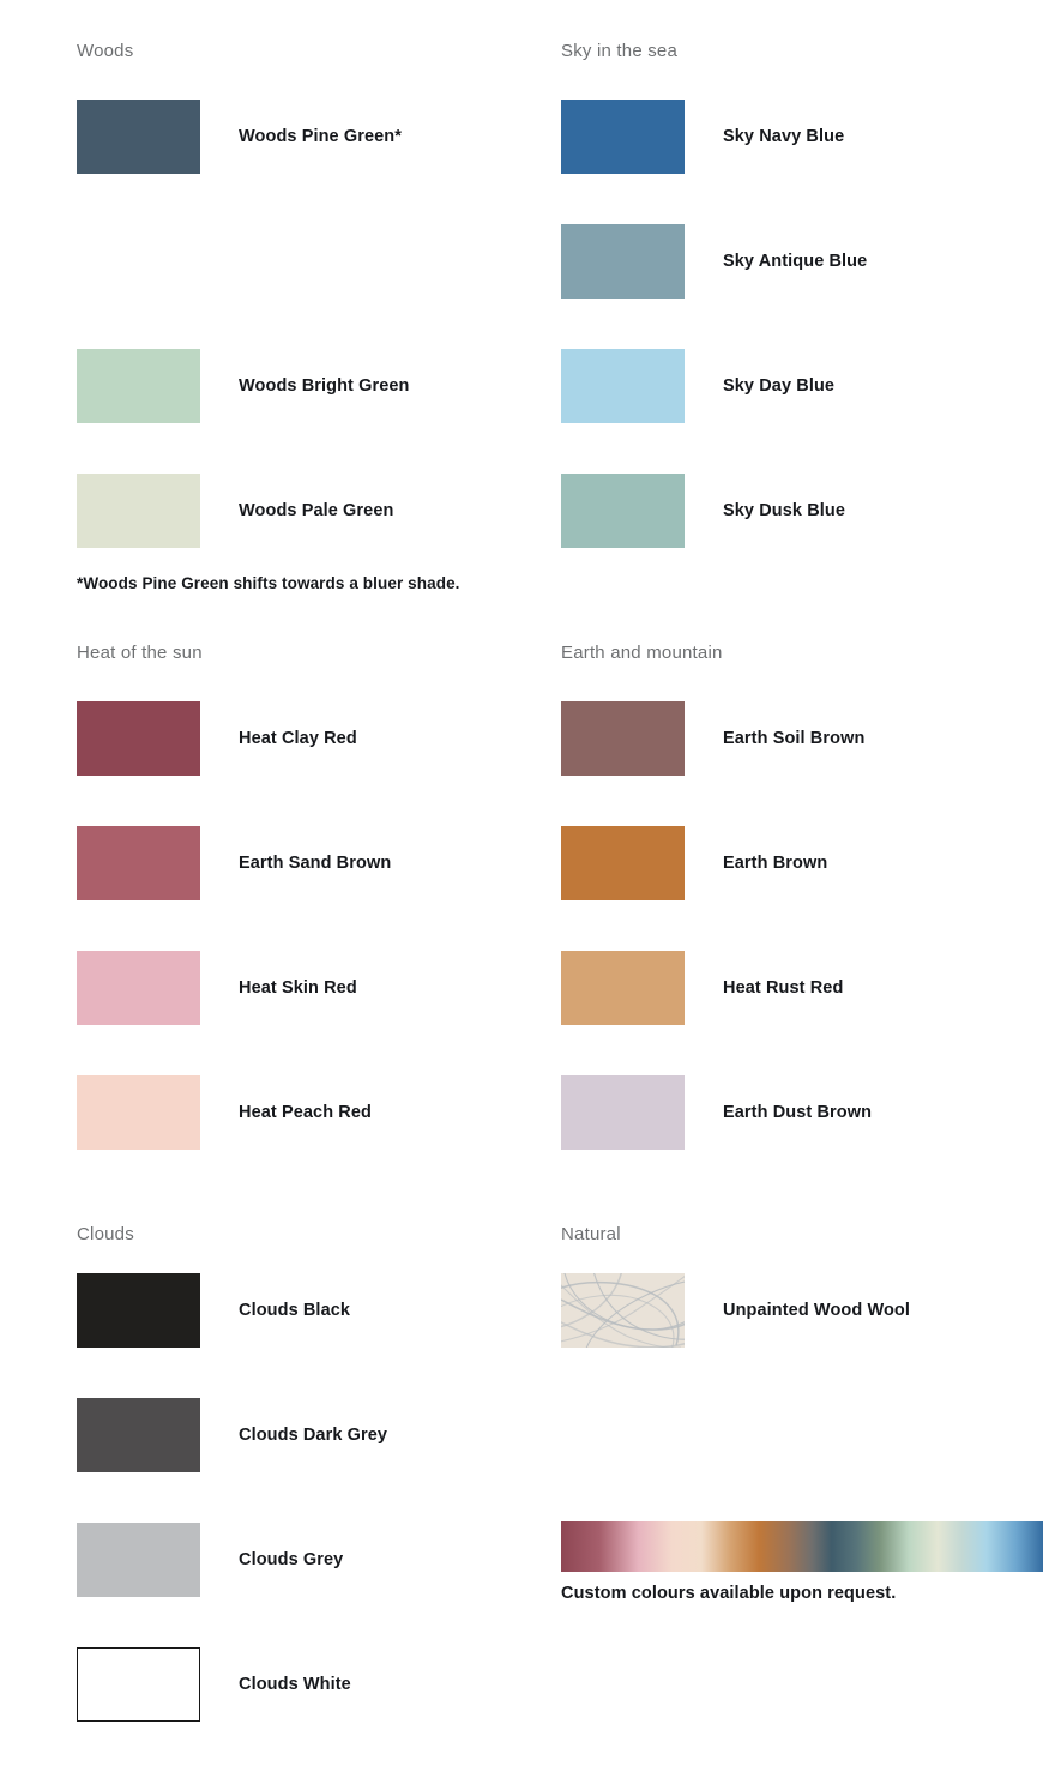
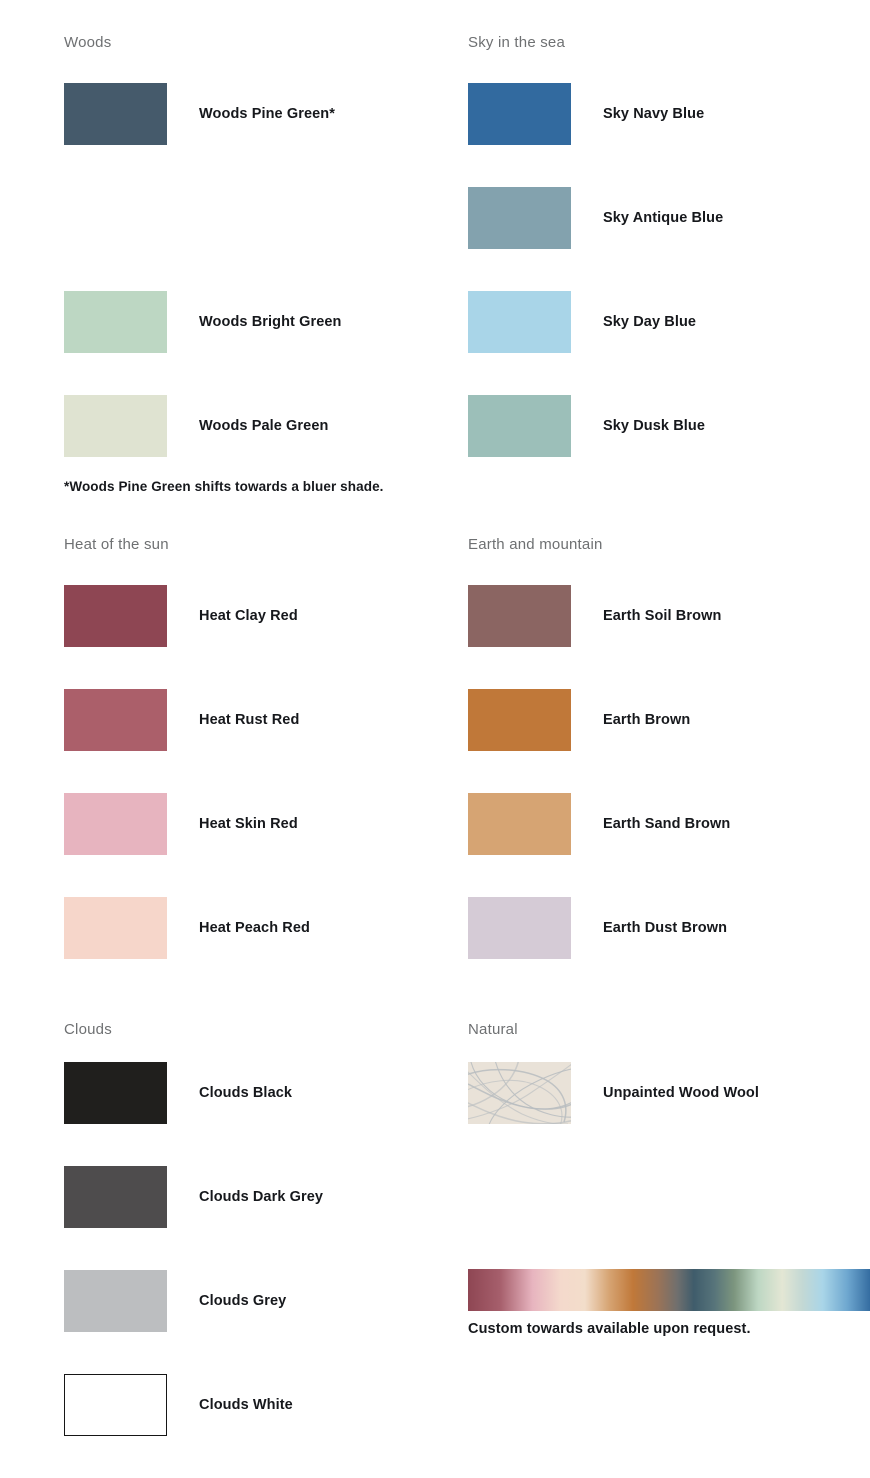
  Woods
  Woods Pine Green*
  Woods Bright Green
  Woods Pale Green
  *Woods Pine Green shifts towards a bluer shade.
  Sky in the sea
  Sky Navy Blue
  Sky Antique Blue
  Sky Day Blue
  Sky Dusk Blue
  Heat of the sun
  Heat Clay Red
- Earth Sand Brown
+ Heat Rust Red
  Heat Skin Red
  Heat Peach Red
  Earth and mountain
  Earth Soil Brown
  Earth Brown
- Heat Rust Red
+ Earth Sand Brown
  Earth Dust Brown
  Clouds
  Clouds Black
  Clouds Dark Grey
  Clouds Grey
  Clouds White
  Natural
  Unpainted Wood Wool
- Custom colours available upon request.
+ Custom towards available upon request.
